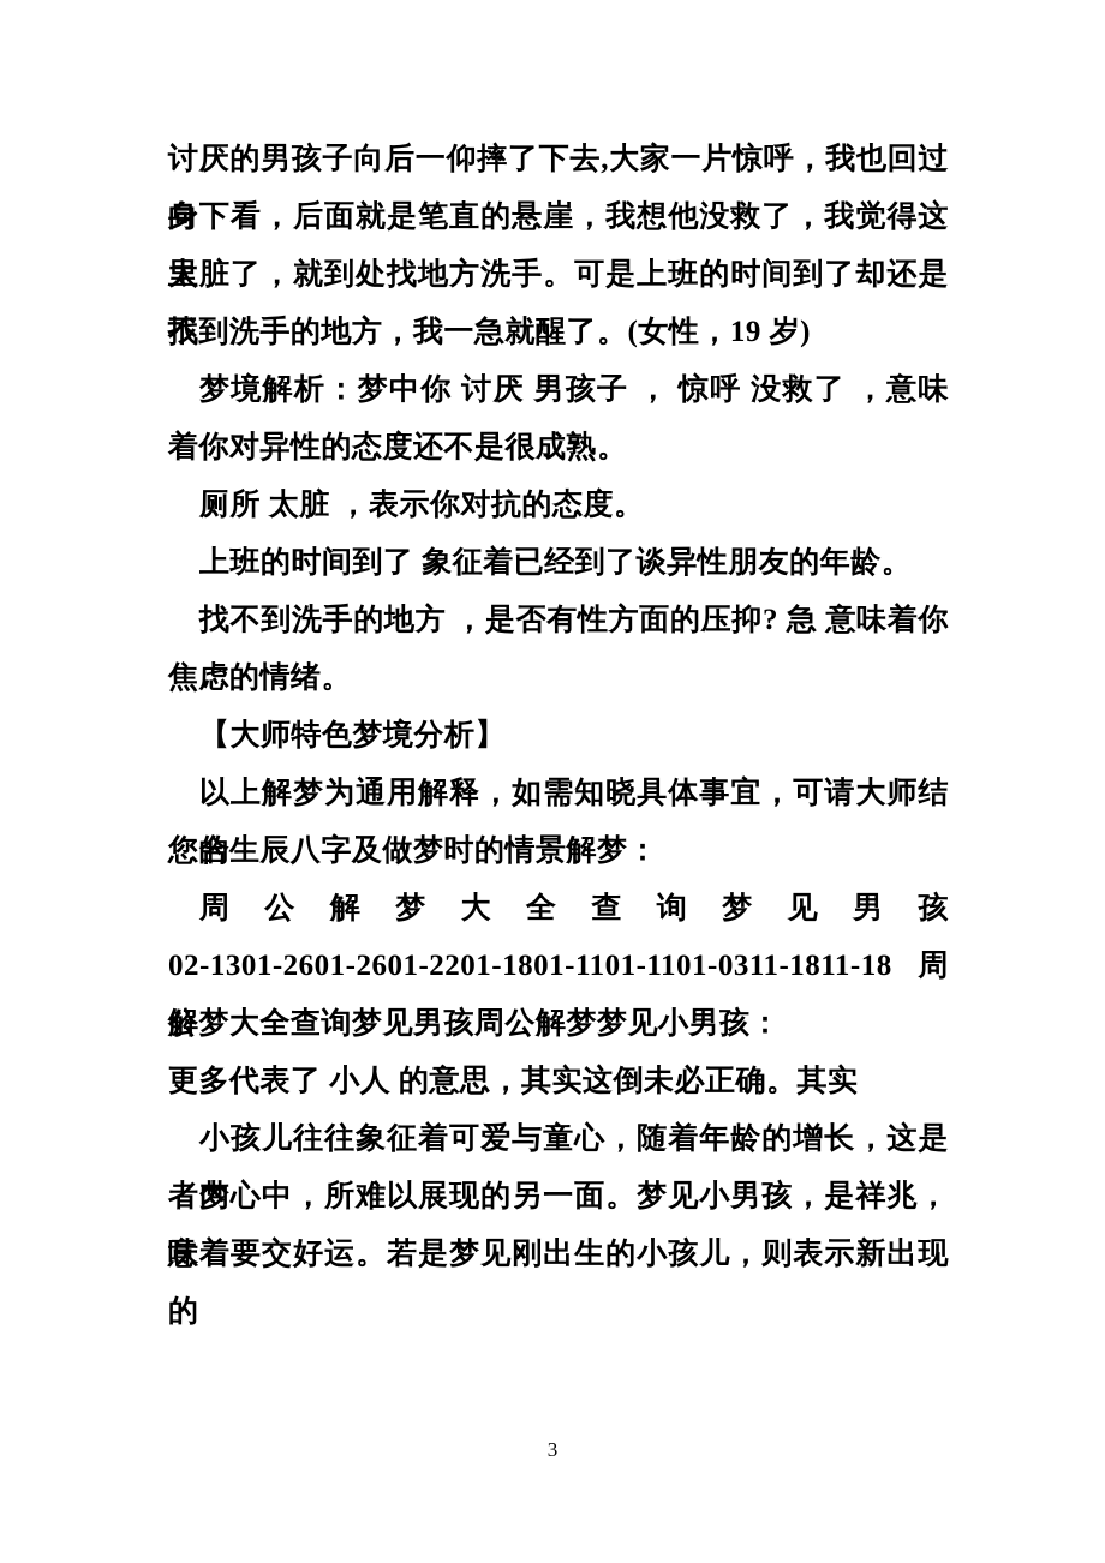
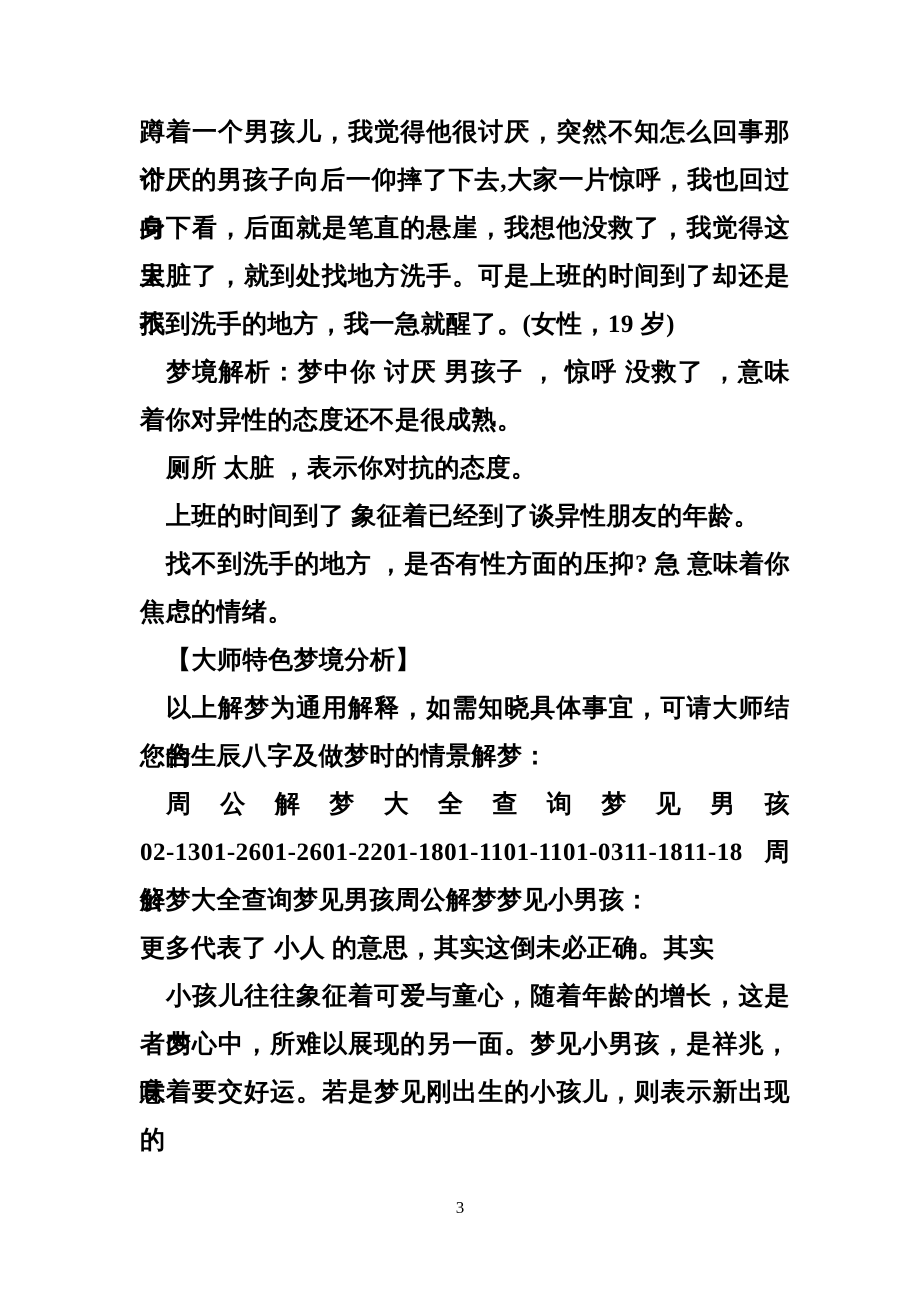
+ 蹲着一个男孩儿，我觉得他很讨厌，突然不知怎么回事那个
  讨厌的男孩子向后一仰摔了下去,大家一片惊呼，我也回过身
  向下看，后面就是笔直的悬崖，我想他没救了，我觉得这里
  太脏了，就到处找地方洗手。可是上班的时间到了却还是找
  不到洗手的地方，我一急就醒了。(女性，19 岁)
  梦境解析：梦中你 讨厌 男孩子 ， 惊呼 没救了 ，意味
  着你对异性的态度还不是很成熟。
  厕所 太脏 ，表示你对抗的态度。
  上班的时间到了 象征着已经到了谈异性朋友的年龄。
  找不到洗手的地方 ，是否有性方面的压抑? 急 意味着你
  焦虑的情绪。
  【大师特色梦境分析】
  以上解梦为通用解释，如需知晓具体事宜，可请大师结合
  您的生辰八字及做梦时的情景解梦：
  周 公 解 梦 大 全 查 询 梦 见 男 孩
  02-1301-2601-2601-2201-1801-1101-1101-0311-1811-18 周 公
  解梦大全查询梦见男孩周公解梦梦见小男孩：
  更多代表了 小人 的意思，其实这倒未必正确。其实
  小孩儿往往象征着可爱与童心，随着年龄的增长，这是梦
  者内心中，所难以展现的另一面。梦见小男孩，是祥兆，意
  味着要交好运。若是梦见刚出生的小孩儿，则表示新出现的
  3
